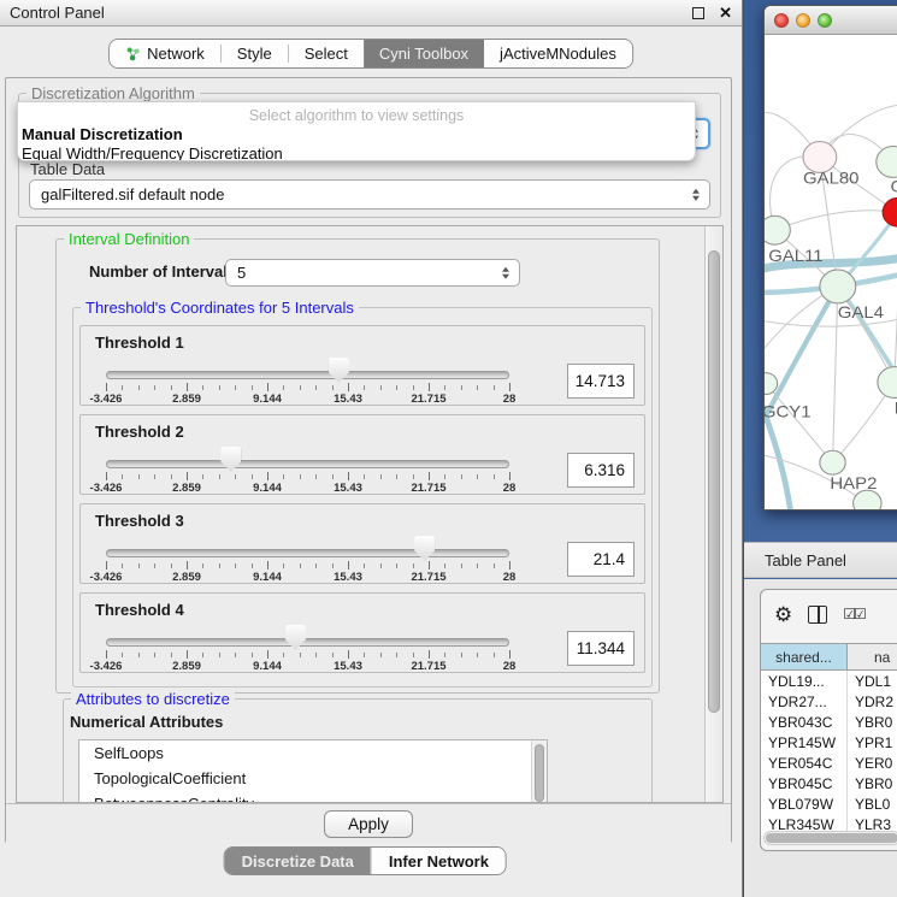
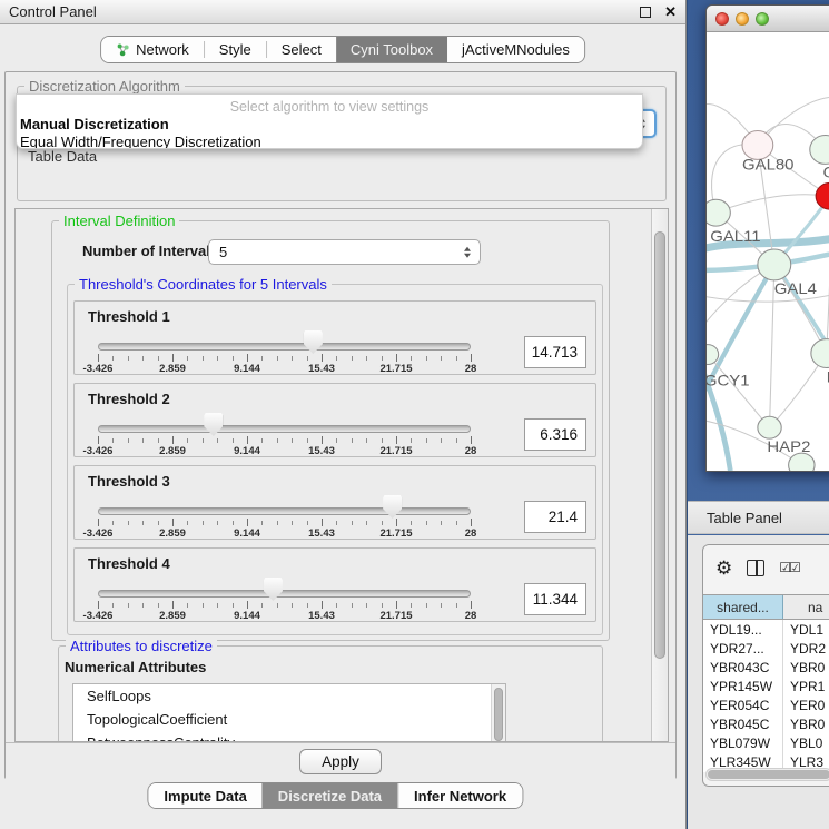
  Control Panel
  ✕
  Network
  Style
  Select
  Cyni Toolbox
  jActiveMNodules
  Discretization Algorithm
  Table Data
- galFiltered.sif default node
  Interval Definition
  Number of Interva
  5
  Threshold's Coordinates for 5 Intervals
  Threshold 1
  -3.426
  2.859
  9.144
  15.43
  21.715
  28
  14.713
  Threshold 2
  -3.426
  2.859
  9.144
  15.43
  21.715
  28
  6.316
  Threshold 3
  -3.426
  2.859
  9.144
  15.43
  21.715
  28
  21.4
  Threshold 4
  -3.426
  2.859
  9.144
  15.43
  21.715
  28
  11.344
  Attributes to discretize
  Numerical Attributes
  SelfLoops
  TopologicalCoefficient
  Apply
  Select algorithm to view settings
  Manual Discretization
  Equal Width/Frequency Discretization
+ Impute Data
  Discretize Data
  Infer Network
  GAL80
  GAL11
  GAL4
  GCY1
  HAP2
  Table Panel
  ⚙
  ☑☑
  shared...
  na
  YDL19...
  YDL1
  YDR27...
  YDR2
  YBR043C
  YBR0
  YPR145W
  YPR1
  YER054C
  YER0
  YBR045C
  YBR0
  YBL079W
  YBL0
  YLR345W
  YLR3
